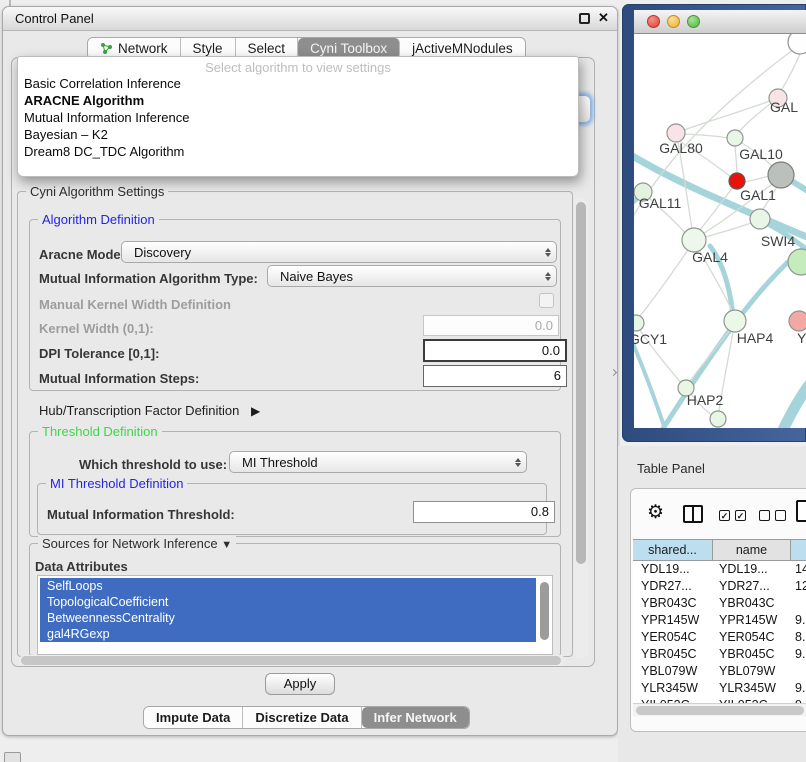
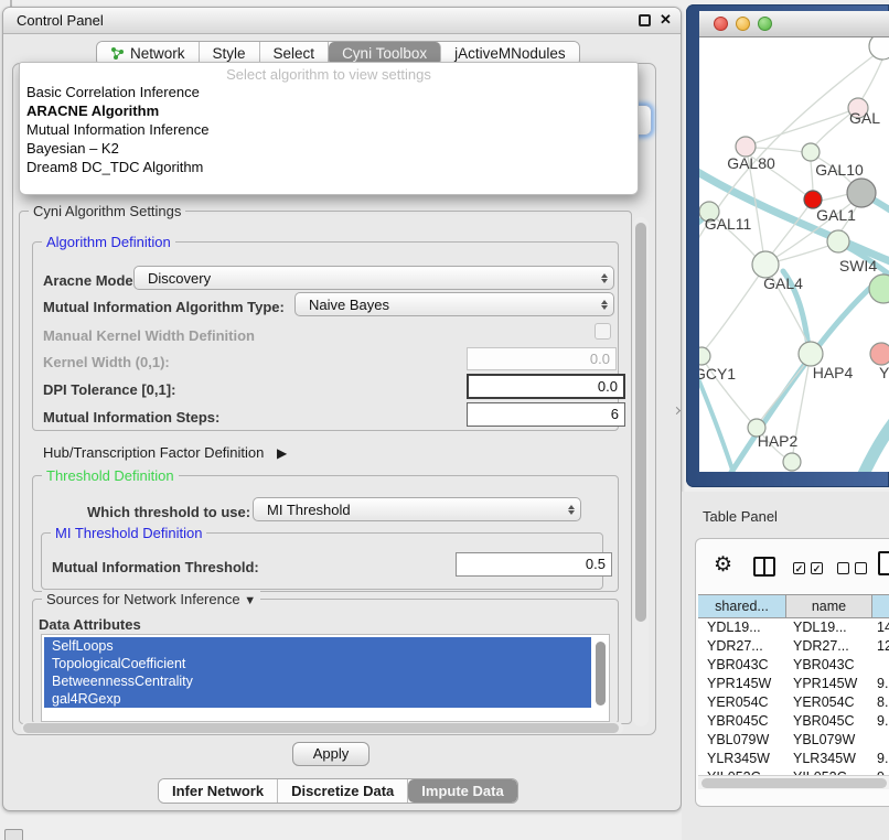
  Control Panel
  ✕
  Network
  Style
  Select
  Cyni Toolbox
  jActiveMNodules
  Select algorithm to view settings
  Basic Correlation Inference
  ARACNE Algorithm
  Mutual Information Inference
  Bayesian – K2
  Dream8 DC_TDC Algorithm
  Cyni Algorithm Settings
  Algorithm Definition
  Aracne Mode
  Discovery
  Mutual Information Algorithm Type:
  Naive Bayes
  Manual Kernel Width Definition
  Kernel Width (0,1):
  0.0
  DPI Tolerance [0,1]:
  0.0
  Mutual Information Steps:
  6
  Hub/Transcription Factor Definition ▶
  Threshold Definition
  Which threshold to use:
  MI Threshold
  MI Threshold Definition
  Mutual Information Threshold:
- 0.8
+ 0.5
  Sources for Network Inference ▼
  Data Attributes
  SelfLoops
  TopologicalCoefficient
  BetweennessCentrality
  gal4RGexp
  Apply
- Impute Data
+ Infer Network
  Discretize Data
- Infer Network
+ Impute Data
  GAL
  GAL80
  GAL10
  GAL11
  GAL1
  SWI4
  GAL4
  GCY1
  HAP4
  Y
  HAP2
  Table Panel
  ⚙
  ✓
  ✓
  shared...
  name
  YDL19...
  YDL19...
  14
  YDR27...
  YDR27...
  12
  YBR043C
  YBR043C
  YPR145W
  YPR145W
  9.
  YER054C
  YER054C
  8.
  YBR045C
  YBR045C
  9.
  YBL079W
  YBL079W
  YLR345W
  YLR345W
  9.
